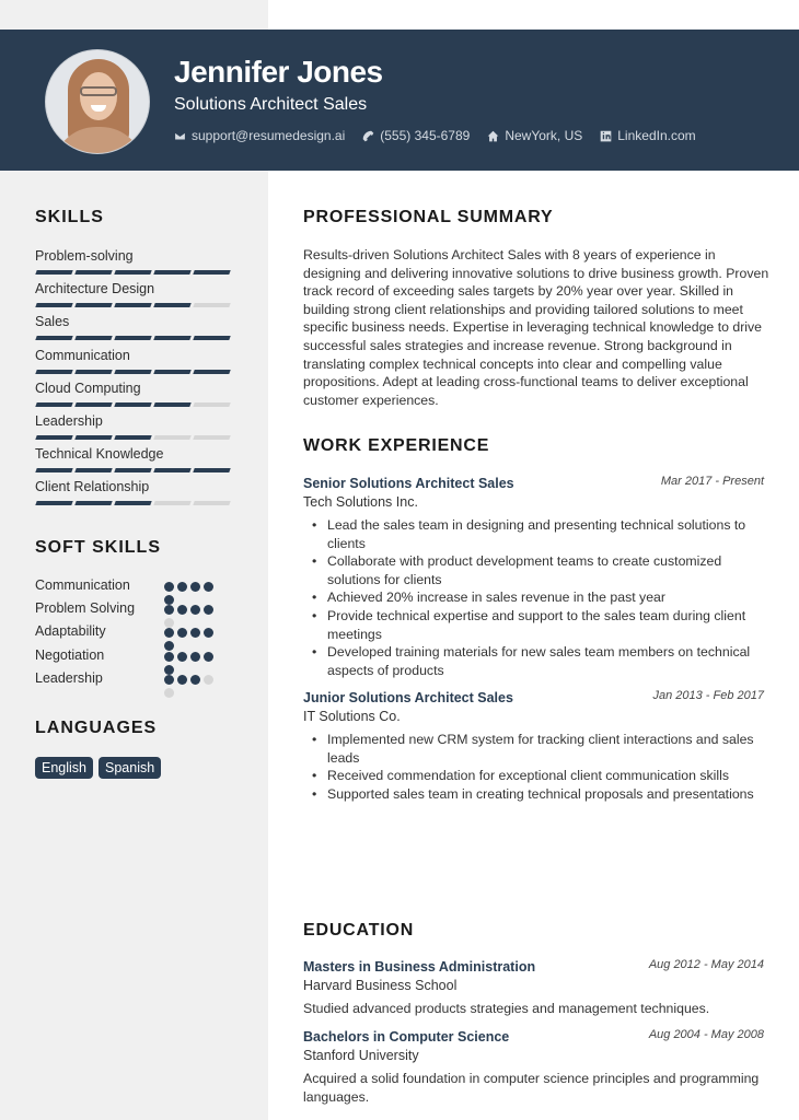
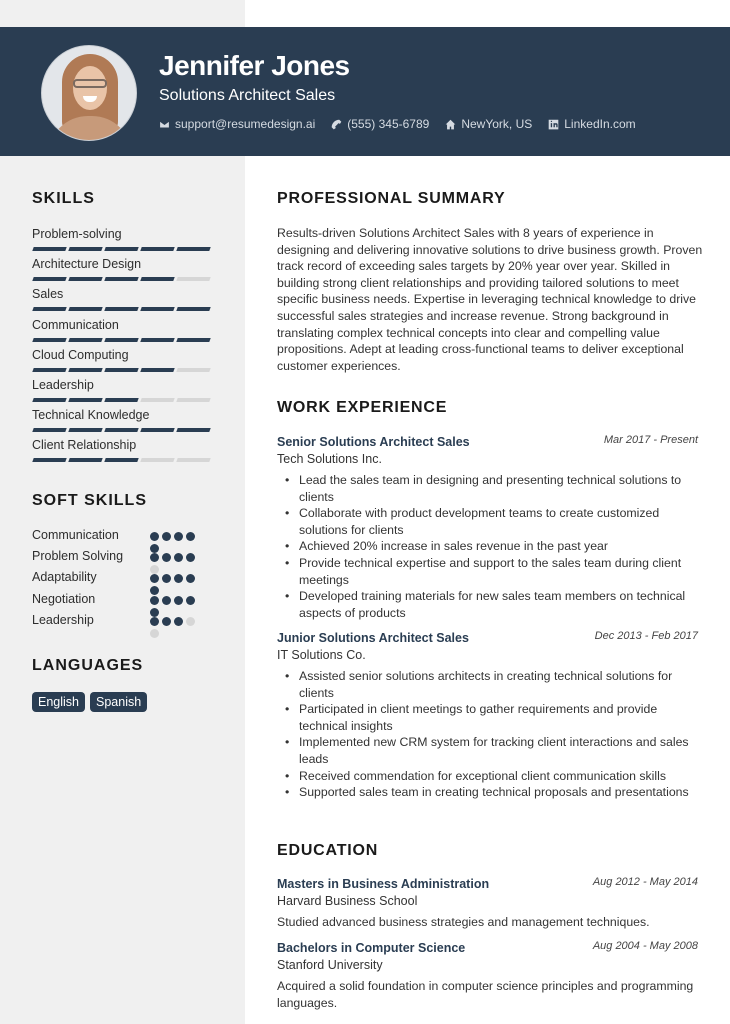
  Jennifer Jones
  Solutions Architect Sales
  support@resumedesign.ai
  (555) 345-6789
  NewYork, US
  LinkedIn.com
  SKILLS
  Problem-solving
  Architecture Design
  Sales
  Communication
  Cloud Computing
  Leadership
  Technical Knowledge
  Client Relationship
  SOFT SKILLS
  Communication
  Problem Solving
  Adaptability
  Negotiation
  Leadership
  LANGUAGES
  English
  Spanish
  PROFESSIONAL SUMMARY
  Results-driven Solutions Architect Sales with 8 years of experience in designing and delivering innovative solutions to drive business growth. Proven track record of exceeding sales targets by 20% year over year. Skilled in building strong client relationships and providing tailored solutions to meet specific business needs. Expertise in leveraging technical knowledge to drive successful sales strategies and increase revenue. Strong background in translating complex technical concepts into clear and compelling value propositions. Adept at leading cross-functional teams to deliver exceptional customer experiences.
  WORK EXPERIENCE
  Senior Solutions Architect Sales
  Mar 2017 - Present
  Tech Solutions Inc.
  Lead the sales team in designing and presenting technical solutions to clients
  Collaborate with product development teams to create customized solutions for clients
  Achieved 20% increase in sales revenue in the past year
  Provide technical expertise and support to the sales team during client meetings
  Developed training materials for new sales team members on technical aspects of products
  Junior Solutions Architect Sales
- Jan 2013 - Feb 2017
+ Dec 2013 - Feb 2017
  IT Solutions Co.
+ Assisted senior solutions architects in creating technical solutions for clients
+ Participated in client meetings to gather requirements and provide technical insights
  Implemented new CRM system for tracking client interactions and sales leads
  Received commendation for exceptional client communication skills
  Supported sales team in creating technical proposals and presentations
  EDUCATION
  Masters in Business Administration
  Aug 2012 - May 2014
  Harvard Business School
- Studied advanced products strategies and management techniques.
+ Studied advanced business strategies and management techniques.
  Bachelors in Computer Science
  Aug 2004 - May 2008
  Stanford University
  Acquired a solid foundation in computer science principles and programming languages.
